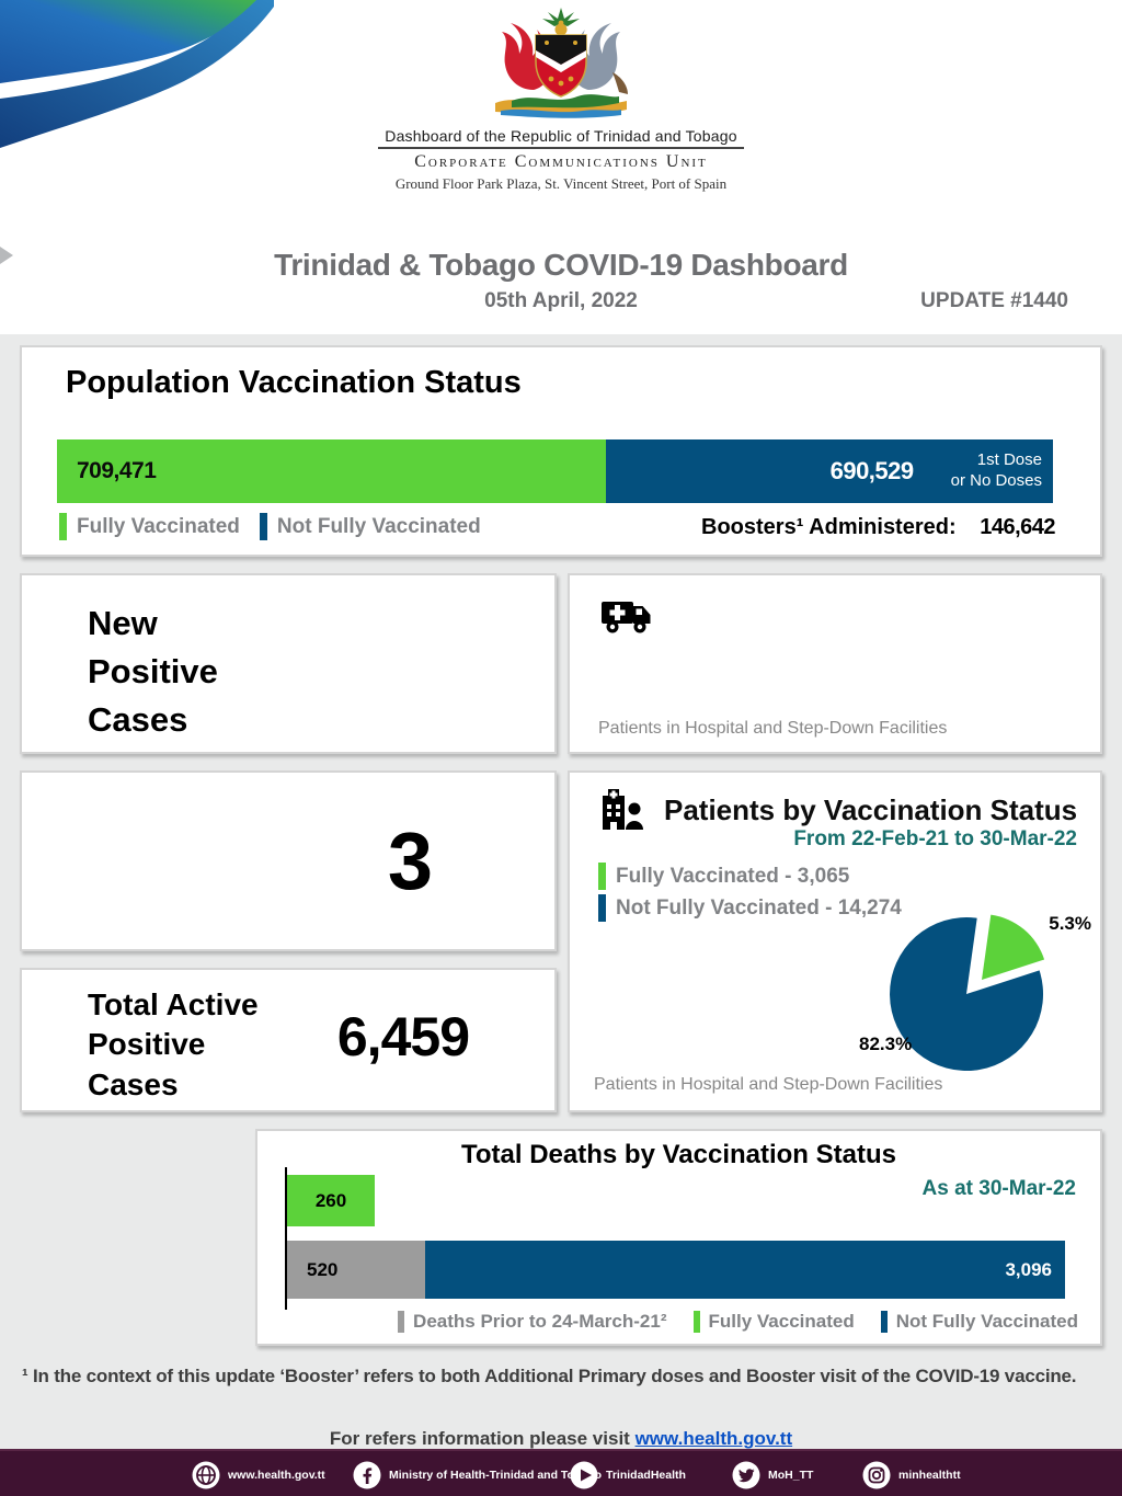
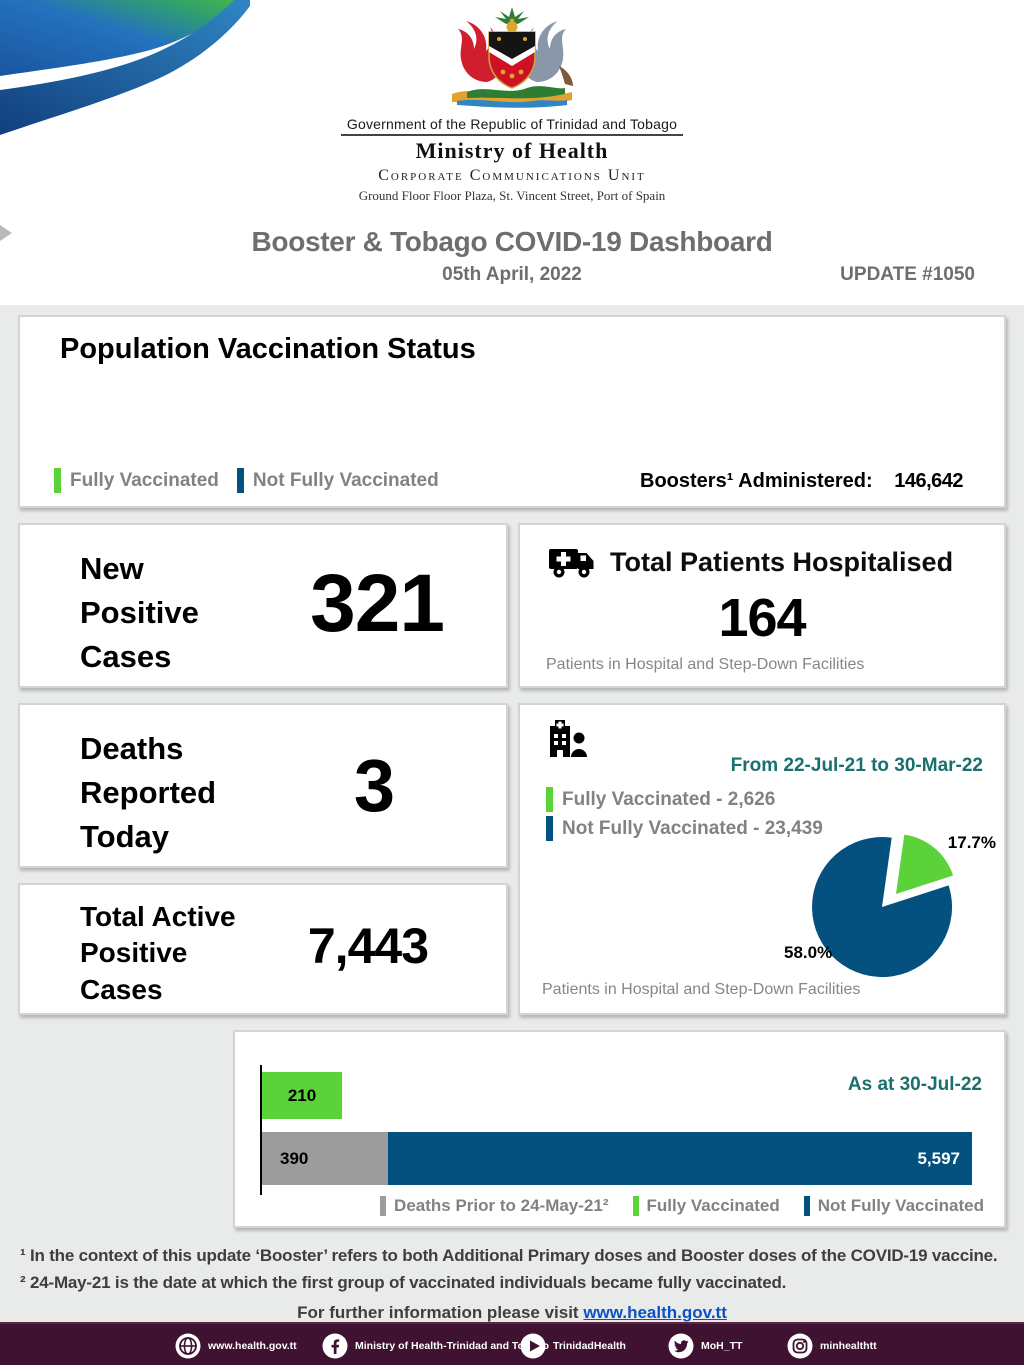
- Dashboard of the Republic of Trinidad and Tobago
+ Government of the Republic of Trinidad and Tobago
+ Ministry of Health
  Corporate Communications Unit
- Ground Floor Park Plaza, St. Vincent Street, Port of Spain
+ Ground Floor Floor Plaza, St. Vincent Street, Port of Spain
- Trinidad & Tobago COVID-19 Dashboard
+ Booster & Tobago COVID-19 Dashboard
  05th April, 2022
- UPDATE #1440
+ UPDATE #1050
  Population Vaccination Status
- 709,471
- 690,529
- 1st Dose
- or No Doses
  Fully Vaccinated
  Not Fully Vaccinated
  Boosters¹ Administered: 146,642
  New
  Positive
  Cases
+ 321
+ Total Patients Hospitalised
+ 164
  Patients in Hospital and Step-Down Facilities
+ Deaths
+ Reported
+ Today
  3
- Patients by Vaccination Status
- From 22-Feb-21 to 30-Mar-22
+ From 22-Jul-21 to 30-Mar-22
- Fully Vaccinated - 3,065
+ Fully Vaccinated - 2,626
- Not Fully Vaccinated - 14,274
+ Not Fully Vaccinated - 23,439
- 5.3%
+ 17.7%
- 82.3%
+ 58.0%
  Patients in Hospital and Step-Down Facilities
  Total Active
  Positive
  Cases
- 6,459
+ 7,443
- Total Deaths by Vaccination Status
- As at 30-Mar-22
+ As at 30-Jul-22
- 260
+ 210
- 520
+ 390
- 3,096
+ 5,597
- Deaths Prior to 24-March-21²
+ Deaths Prior to 24-May-21²
  Fully Vaccinated
  Not Fully Vaccinated
- ¹ In the context of this update ‘Booster’ refers to both Additional Primary doses and Booster visit of the COVID-19 vaccine.
+ ¹ In the context of this update ‘Booster’ refers to both Additional Primary doses and Booster doses of the COVID-19 vaccine.
+ ² 24-May-21 is the date at which the first group of vaccinated individuals became fully vaccinated.
- For refers information please visit www.health.gov.tt
+ For further information please visit www.health.gov.tt
  www.health.gov.tt
  Ministry of Health-Trinidad and To
  TrinidadHealth
  MoH_TT
  minhealthtt
